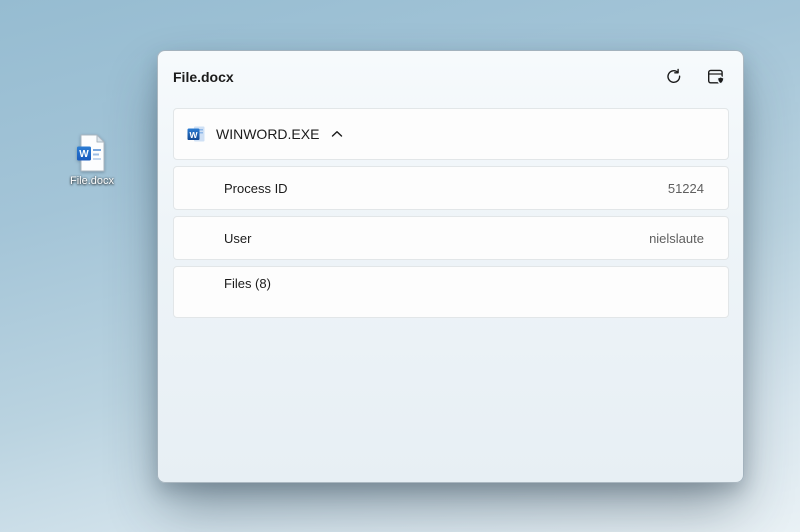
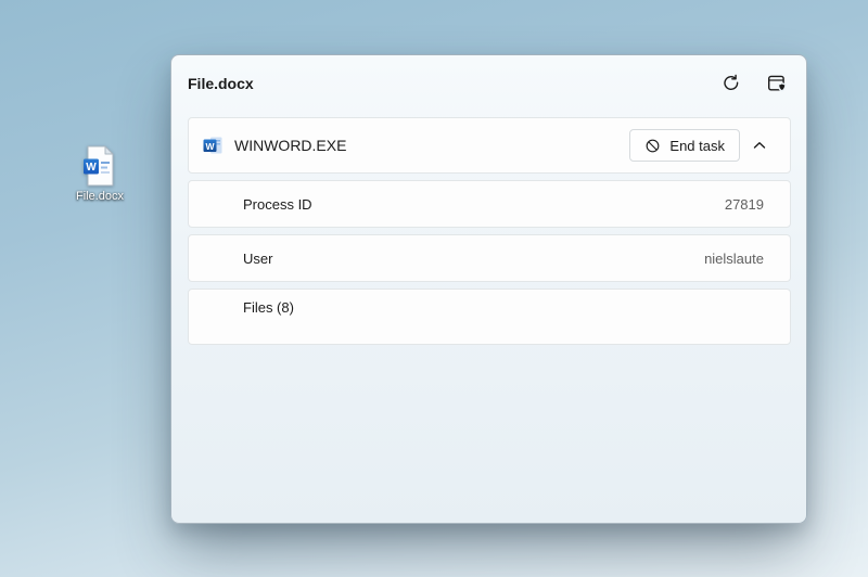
  W
  File.docx
  File.docx
  W
  WINWORD.EXE
+ End task
  Process ID
- 51224
+ 27819
  User
  nielslaute
  Files (8)
